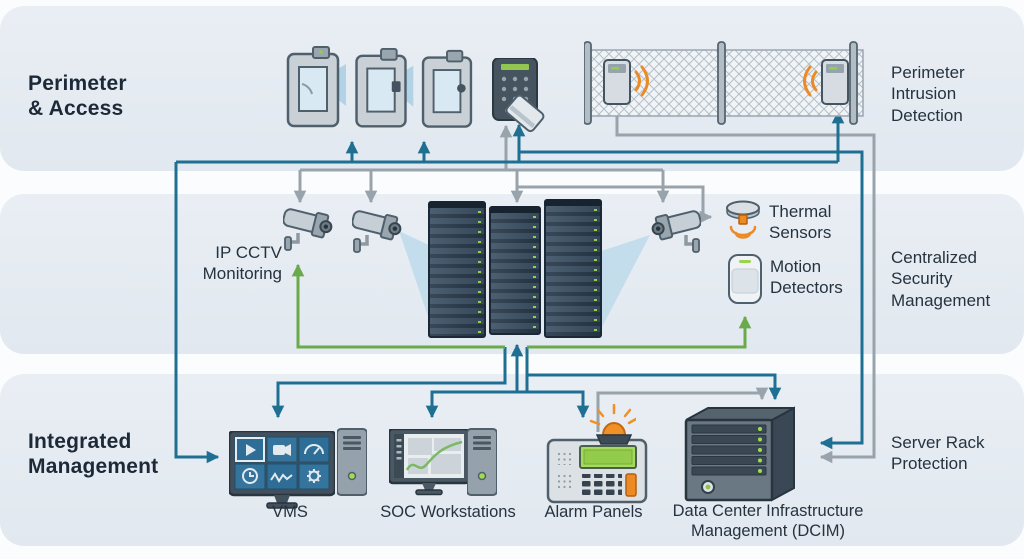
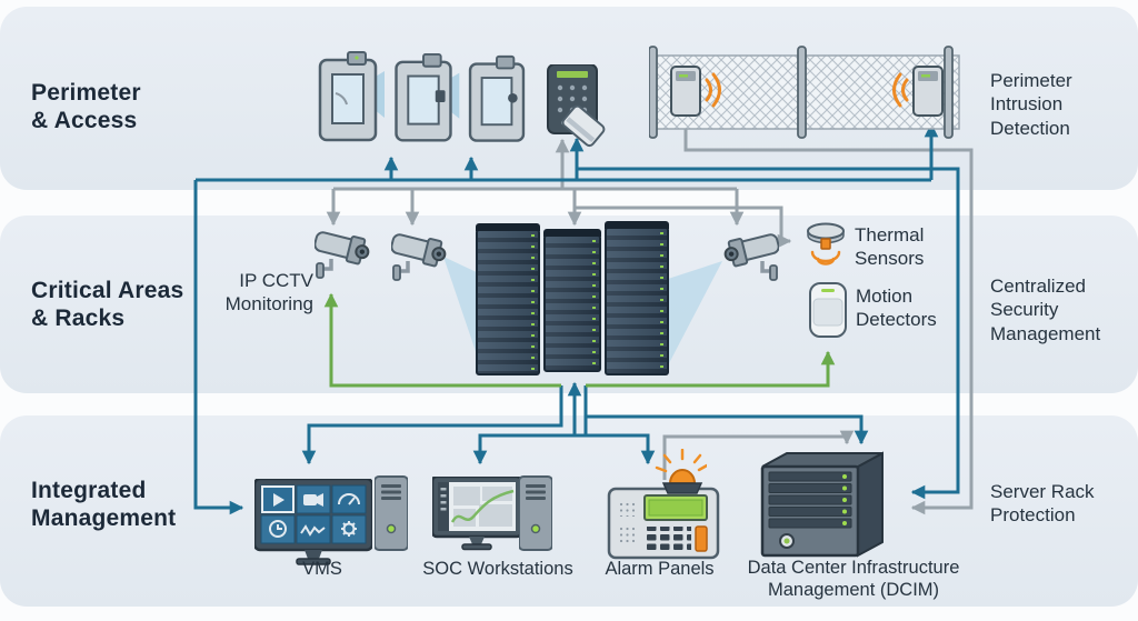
  Perimeter
  & Access
+ Critical Areas
+ & Racks
  Integrated
  Management
  Perimeter
  Intrusion
  Detection
  IP CCTV
  Monitoring
  Thermal
  Sensors
  Motion
  Detectors
  Centralized
  Security
  Management
  Server Rack
  Protection
  VMS
  SOC Workstations
  Alarm Panels
  Data Center Infrastructure
  Management (DCIM)
